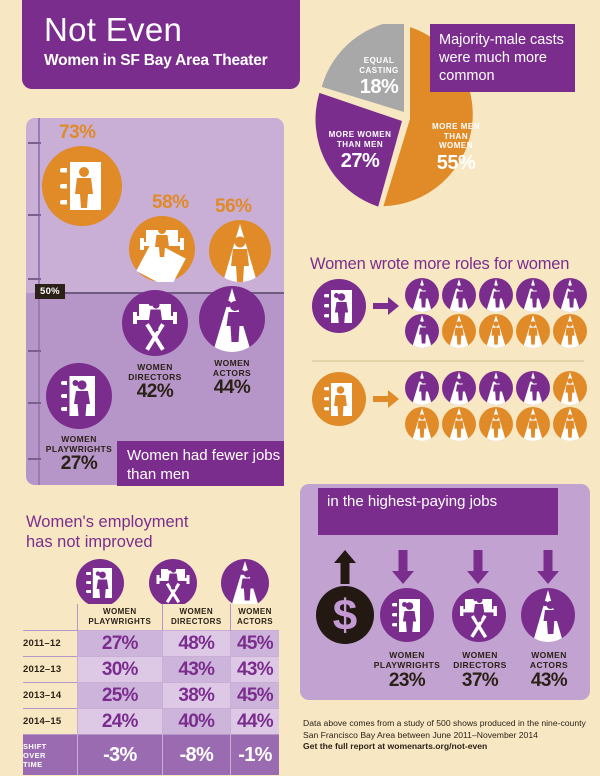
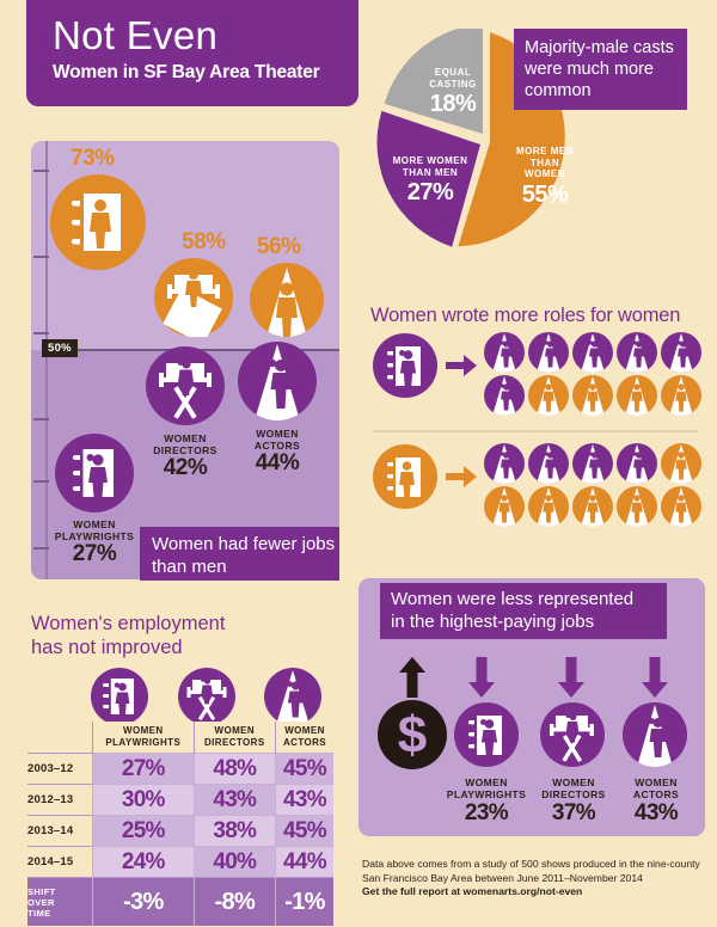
  Not Even
  Women in SF Bay Area Theater
  MORE MEN
  THAN
  WOMEN
  55%
  MORE WOMEN
  THAN MEN
  27%
  EQUAL
  CASTING
  18%
  Majority-male casts were much more common
  50%
  73%
  58%
  56%
  WOMEN
  PLAYWRIGHTS
  27%
  WOMEN
  DIRECTORS
  42%
  WOMEN
  ACTORS
  44%
  Women had fewer jobs than men
  Women wrote more roles for women
  Women's employment
  has not improved
  	WOMEN PLAYWRIGHTS	WOMEN DIRECTORS	WOMEN ACTORS
- 2011–12	27%	48%	45%
+ 2003–12	27%	48%	45%
  2012–13	30%	43%	43%
  2013–14	25%	38%	45%
  2014–15	24%	40%	44%
  SHIFT OVER TIME	-3%	-8%	-1%
+ Women were less represented
  in the highest-paying jobs
  $
  WOMEN
  PLAYWRIGHTS
  23%
  WOMEN
  DIRECTORS
  37%
  WOMEN
  ACTORS
  43%
  Data above comes from a study of 500 shows produced in the nine-county
  San Francisco Bay Area between June 2011–November 2014
  Get the full report at womenarts.org/not-even
